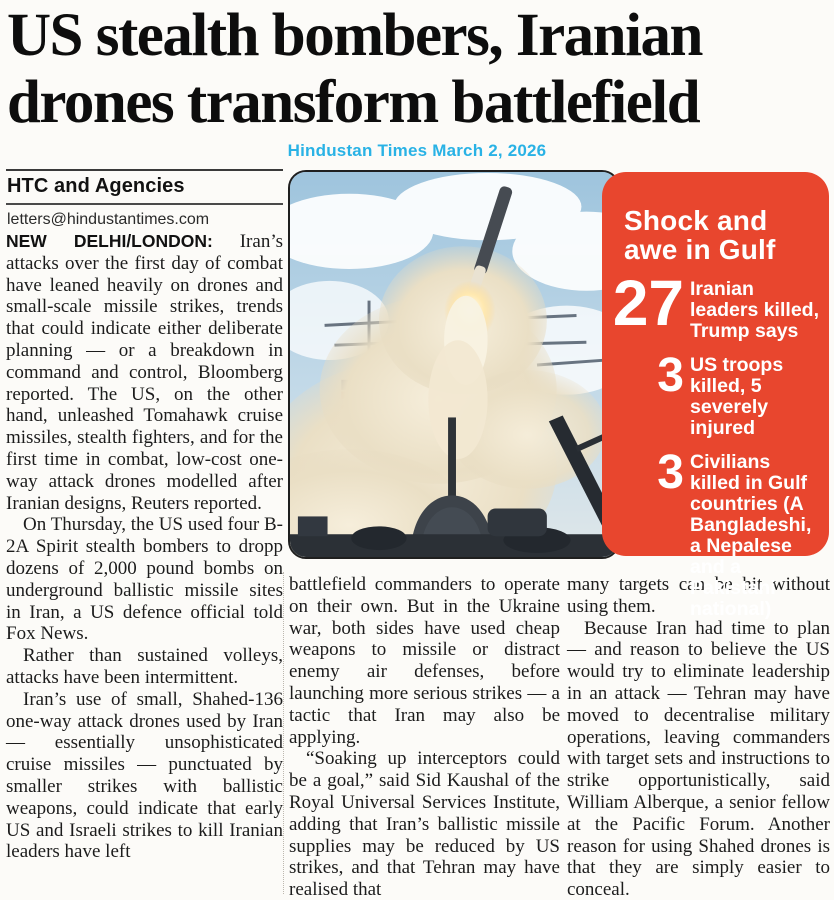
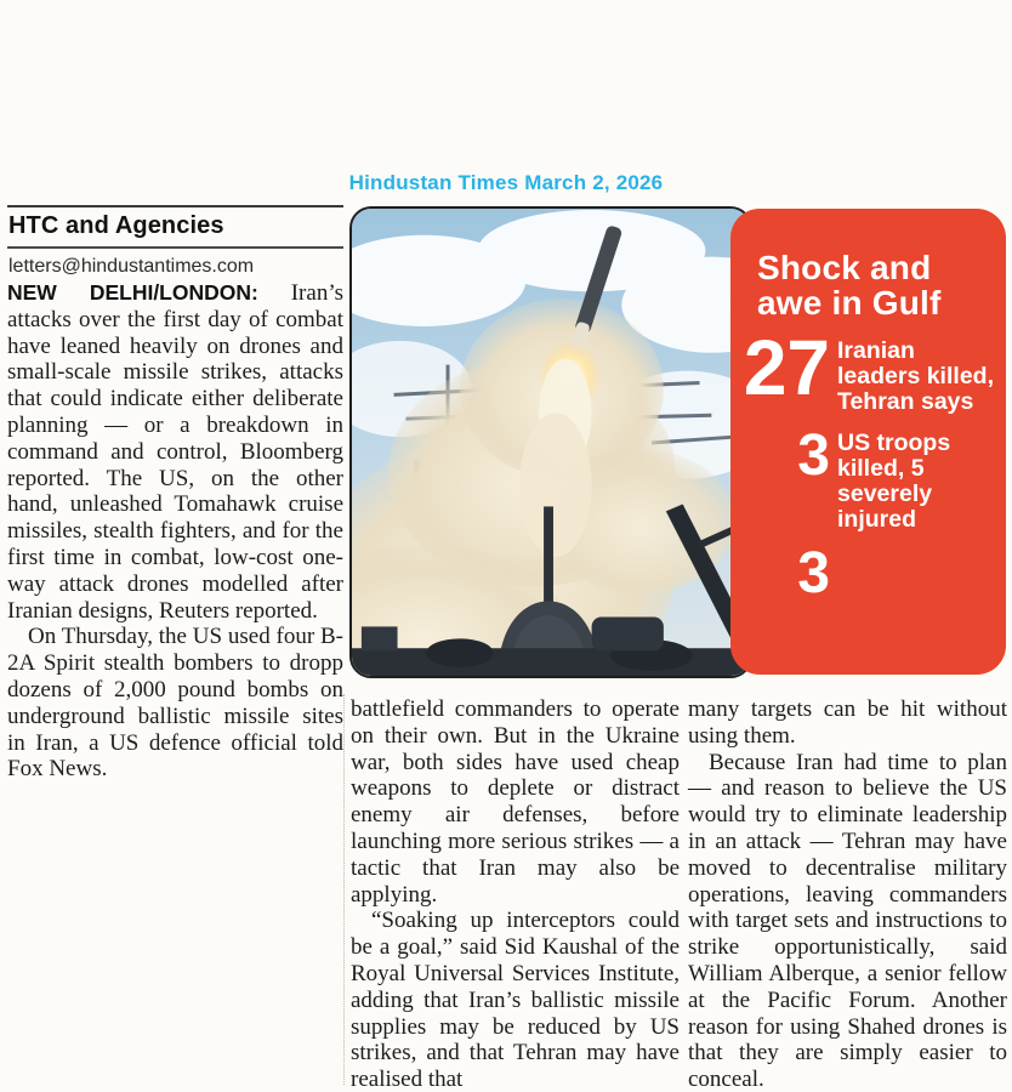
- US stealth bombers, Iranian
- drones transform battlefield
  Hindustan Times March 2, 2026
  HTC and Agencies
  letters@hindustantimes.com
  Shock and
  awe in Gulf
  27
- Iranian leaders killed, Trump says
+ Iranian leaders killed, Tehran says
  3
  US troops killed, 5 severely injured
  3
- Civilians killed in Gulf countries (A Bangladeshi, a Nepalese and a Pakistani national)
- NEW DELHI/LONDON: Iran’s attacks over the first day of combat have leaned heavily on drones and small-scale missile strikes, trends that could indicate either deliberate planning — or a breakdown in command and control, Bloomberg reported. The US, on the other hand, unleashed Tomahawk cruise missiles, stealth fighters, and for the first time in combat, low-cost one-way attack drones modelled after Iranian designs, Reuters reported.
+ NEW DELHI/LONDON: Iran’s attacks over the first day of combat have leaned heavily on drones and small-scale missile strikes, attacks that could indicate either deliberate planning — or a breakdown in command and control, Bloomberg reported. The US, on the other hand, unleashed Tomahawk cruise missiles, stealth fighters, and for the first time in combat, low-cost one-way attack drones modelled after Iranian designs, Reuters reported.
  On Thursday, the US used four B-2A Spirit stealth bombers to dropp dozens of 2,000 pound bombs on underground ballistic missile sites in Iran, a US defence official told Fox News.
- Rather than sustained volleys, attacks have been intermittent.
- Iran’s use of small, Shahed-136 one-way attack drones used by Iran — essentially unsophisticated cruise missiles — punctuated by smaller strikes with ballistic weapons, could indicate that early US and Israeli strikes to kill Iranian leaders have left
- battlefield commanders to operate on their own. But in the Ukraine war, both sides have used cheap weapons to missile or distract enemy air defenses, before launching more serious strikes — a tactic that Iran may also be applying.
+ battlefield commanders to operate on their own. But in the Ukraine war, both sides have used cheap weapons to deplete or distract enemy air defenses, before launching more serious strikes — a tactic that Iran may also be applying.
  “Soaking up interceptors could be a goal,” said Sid Kaushal of the Royal Universal Services Institute, adding that Iran’s ballistic missile supplies may be reduced by US strikes, and that Tehran may have realised that
  many targets can be hit without using them.
  Because Iran had time to plan — and reason to believe the US would try to eliminate leadership in an attack — Tehran may have moved to decentralise military operations, leaving commanders with target sets and instructions to strike opportunistically, said William Alberque, a senior fellow at the Pacific Forum. Another reason for using Shahed drones is that they are simply easier to conceal.
